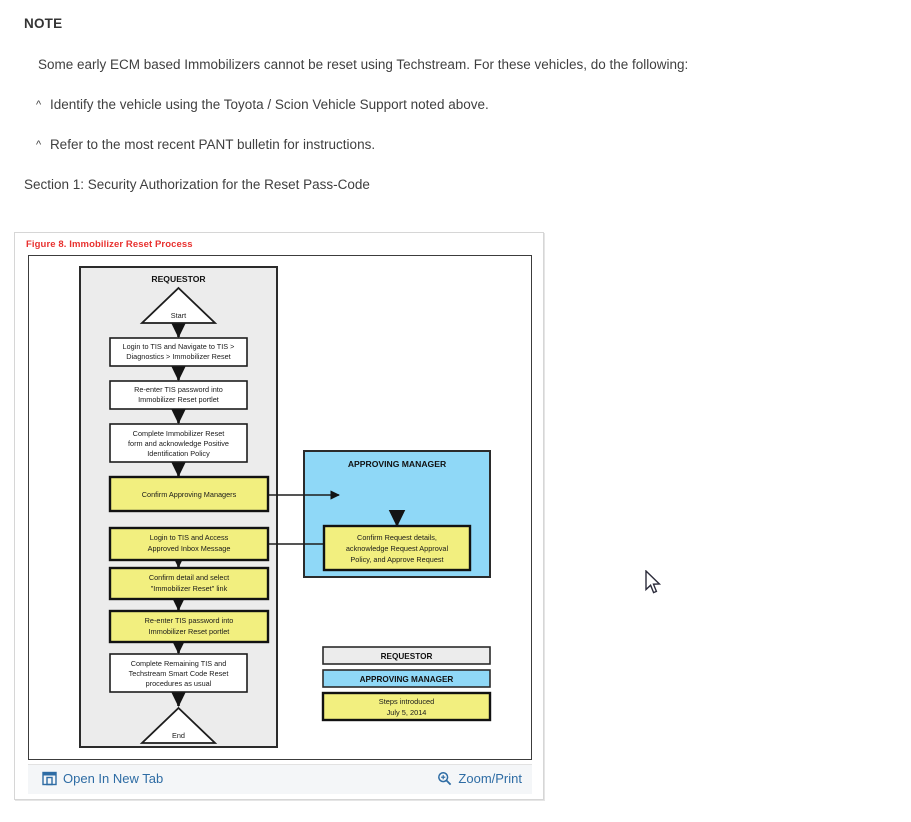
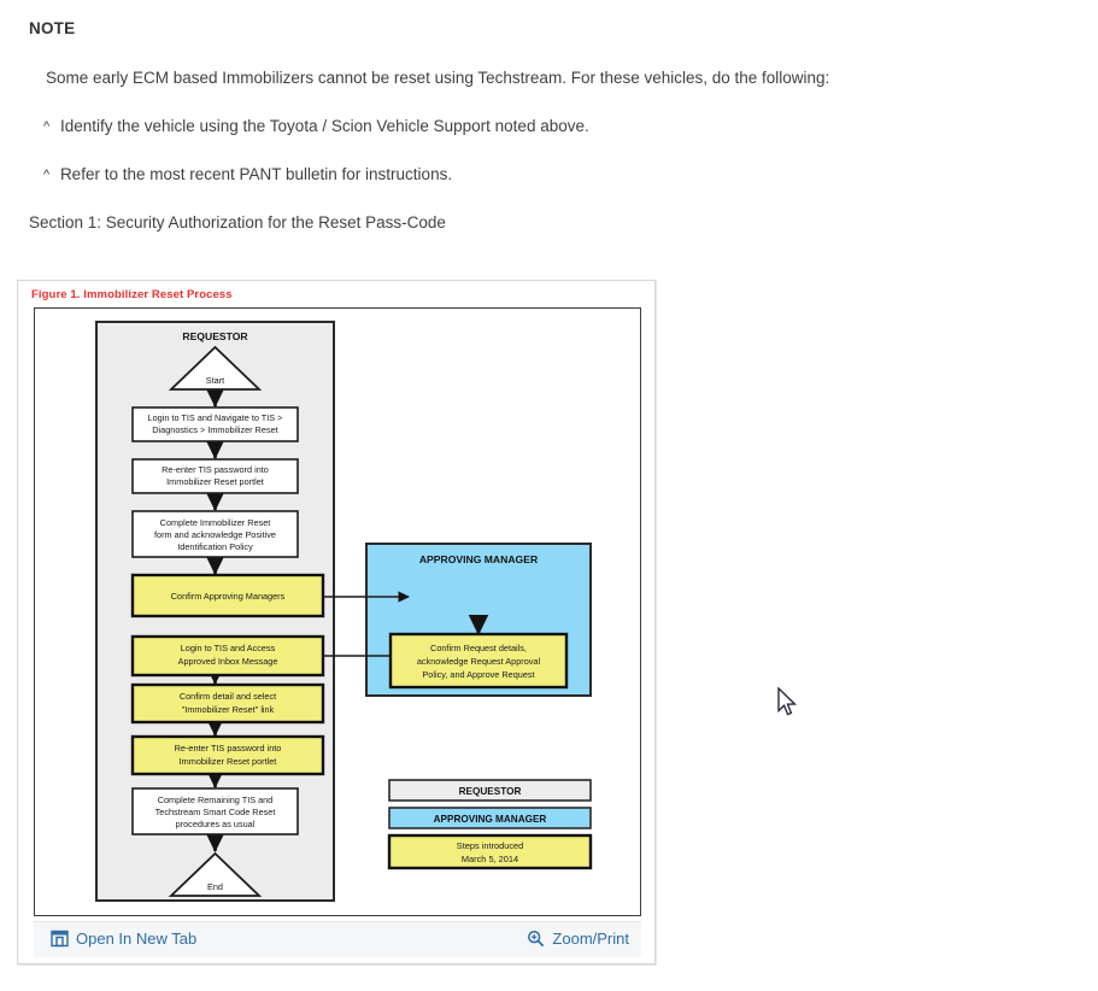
  NOTE
  Some early ECM based Immobilizers cannot be reset using Techstream. For these vehicles, do the following:
  ^ Identify the vehicle using the Toyota / Scion Vehicle Support noted above.
  ^ Refer to the most recent PANT bulletin for instructions.
  Section 1: Security Authorization for the Reset Pass-Code
- Figure 8. Immobilizer Reset Process
+ Figure 1. Immobilizer Reset Process
  REQUESTOR
  APPROVING MANAGER
  Start
  Login to TIS and Navigate to TIS >
  Diagnostics > Immobilizer Reset
  Re-enter TIS password into
  Immobilizer Reset portlet
  Complete Immobilizer Reset
  form and acknowledge Positive
  Identification Policy
  Confirm Approving Managers
  Confirm Request details,
  acknowledge Request Approval
  Policy, and Approve Request
  Login to TIS and Access
  Approved Inbox Message
  Confirm detail and select
  "Immobilizer Reset" link
  Re-enter TIS password into
  Immobilizer Reset portlet
  Complete Remaining TIS and
  Techstream Smart Code Reset
  procedures as usual
  End
  REQUESTOR
  APPROVING MANAGER
  Steps introduced
- July 5, 2014
+ March 5, 2014
  Open In New Tab
  Zoom/Print
